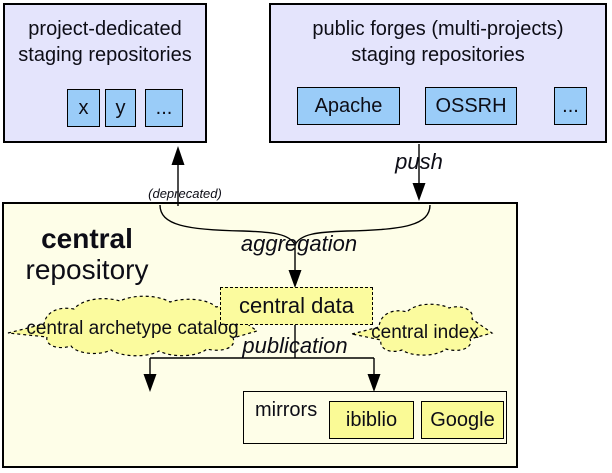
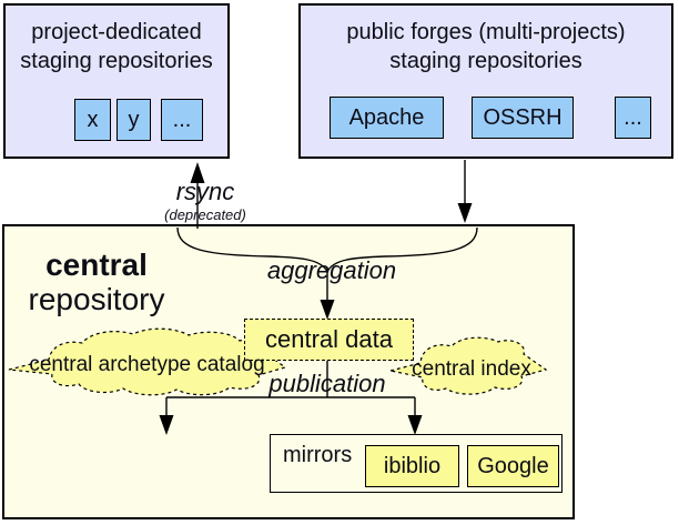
  project-dedicated
  staging repositories
  x
  y
  ...
  public forges (multi-projects)
  staging repositories
  Apache
  OSSRH
  ...
+ rsync
  (deprecated)
- push
  aggregation
  publication
  central
  repository
  central data
  central archetype catalog
  central index
  mirrors
  ibiblio
  Google
